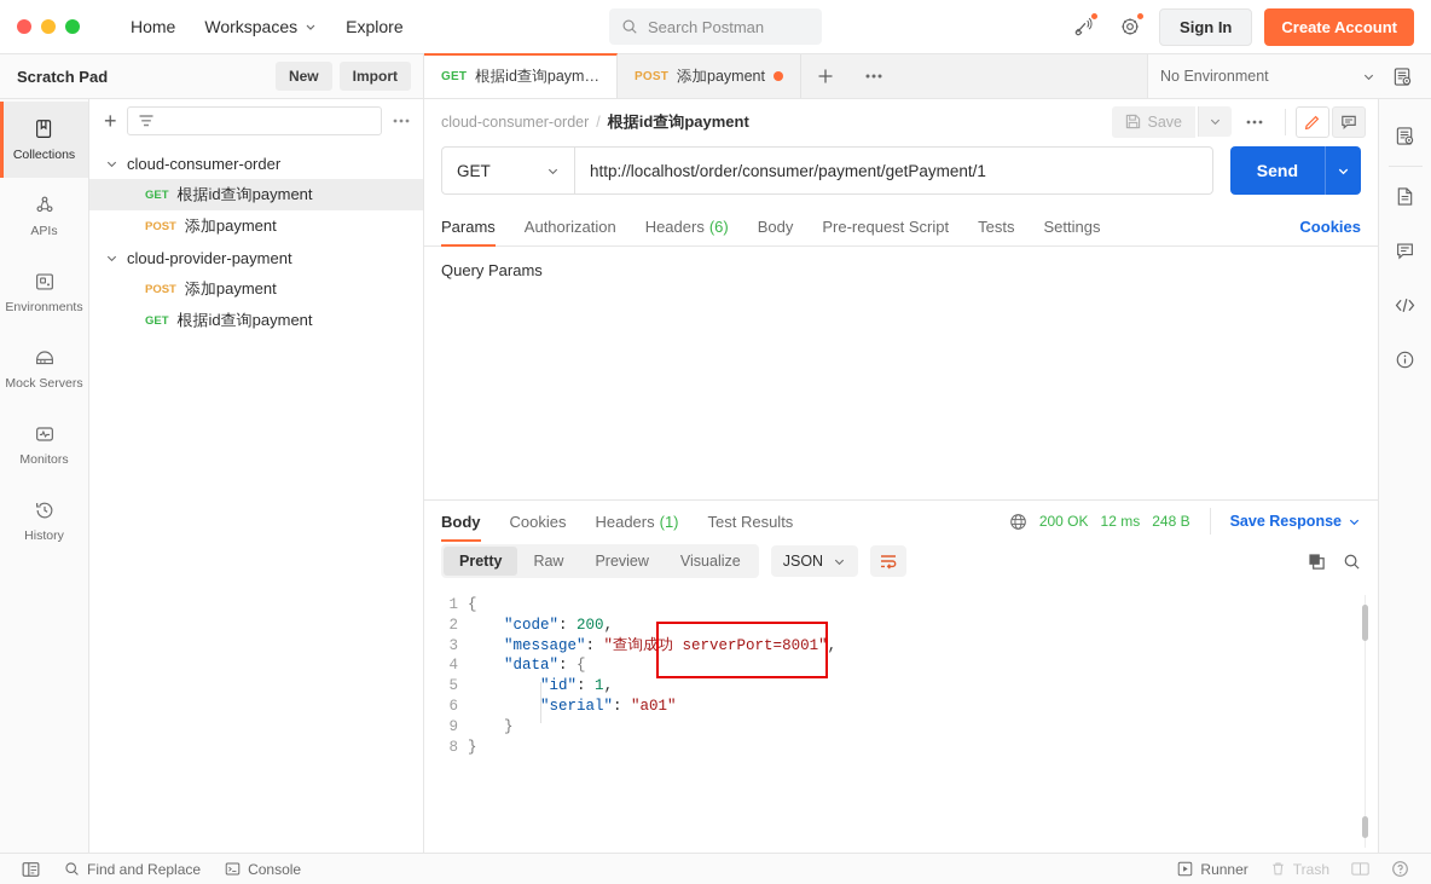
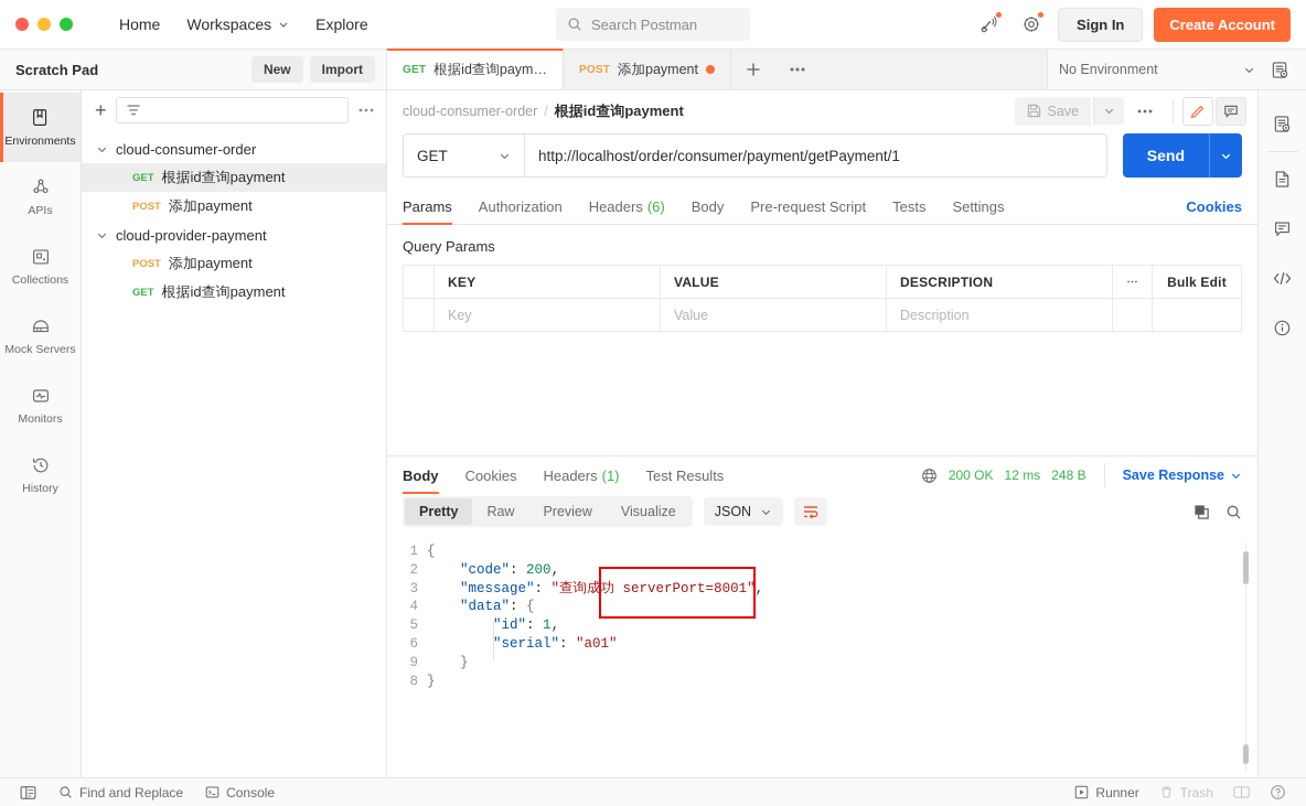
  Home
  Workspaces
  Explore
  Search Postman
  Sign In
  Create Account
  Scratch Pad
  New
  Import
  GET
  根据id查询paymen
  POST
  添加payment
  No Environment
- Collections
+ Environments
  APIs
- Environments
+ Collections
  Mock Servers
  Monitors
  History
  +
  cloud-consumer-order
  GET
  根据id查询payment
  POST
  添加payment
  cloud-provider-payment
  POST
  添加payment
  GET
  根据id查询payment
  cloud-consumer-order
  /
  根据id查询payment
  Save
  GET
  http://localhost/order/consumer/payment/getPayment/1
  Send
  Params
  Authorization
  Headers
  (6)
  Body
  Pre-request Script
  Tests
  Settings
  Cookies
  Query Params
+ KEY
+ VALUE
+ DESCRIPTION
+ Bulk Edit
+ Key
+ Value
+ Description
  Body
  Cookies
  Headers
  (1)
  Test Results
  200 OK
  12 ms
  248 B
  Save Response
  Pretty
  Raw
  Preview
  Visualize
  JSON
  1
  2
  3
  4
  5
  6
  9
  8
  {
  "code": 200,
  "message": "查询成功 serverPort=8001",
  "data": {
  "id": 1,
  "serial": "a01"
  }
  }
  Find and Replace
  Console
  Runner
  Trash
